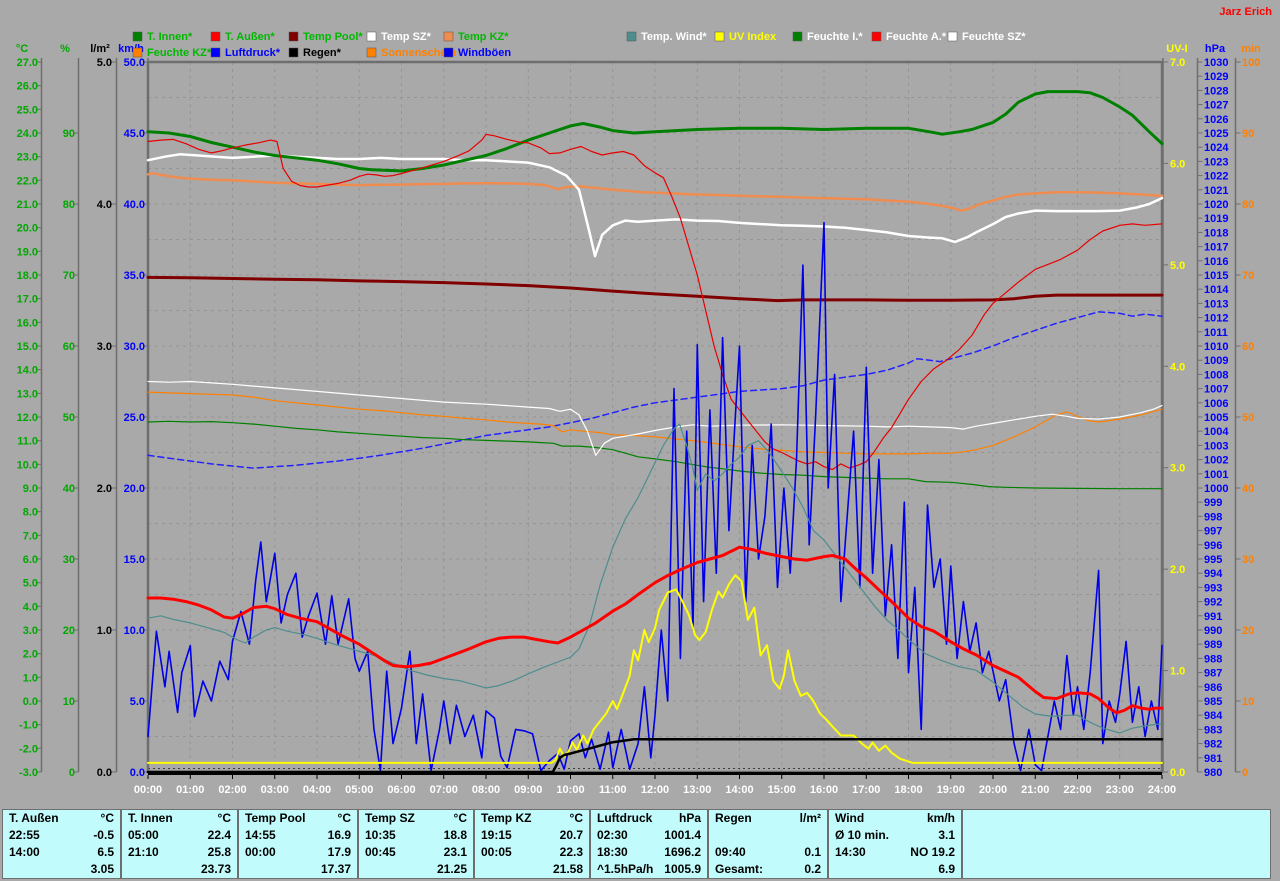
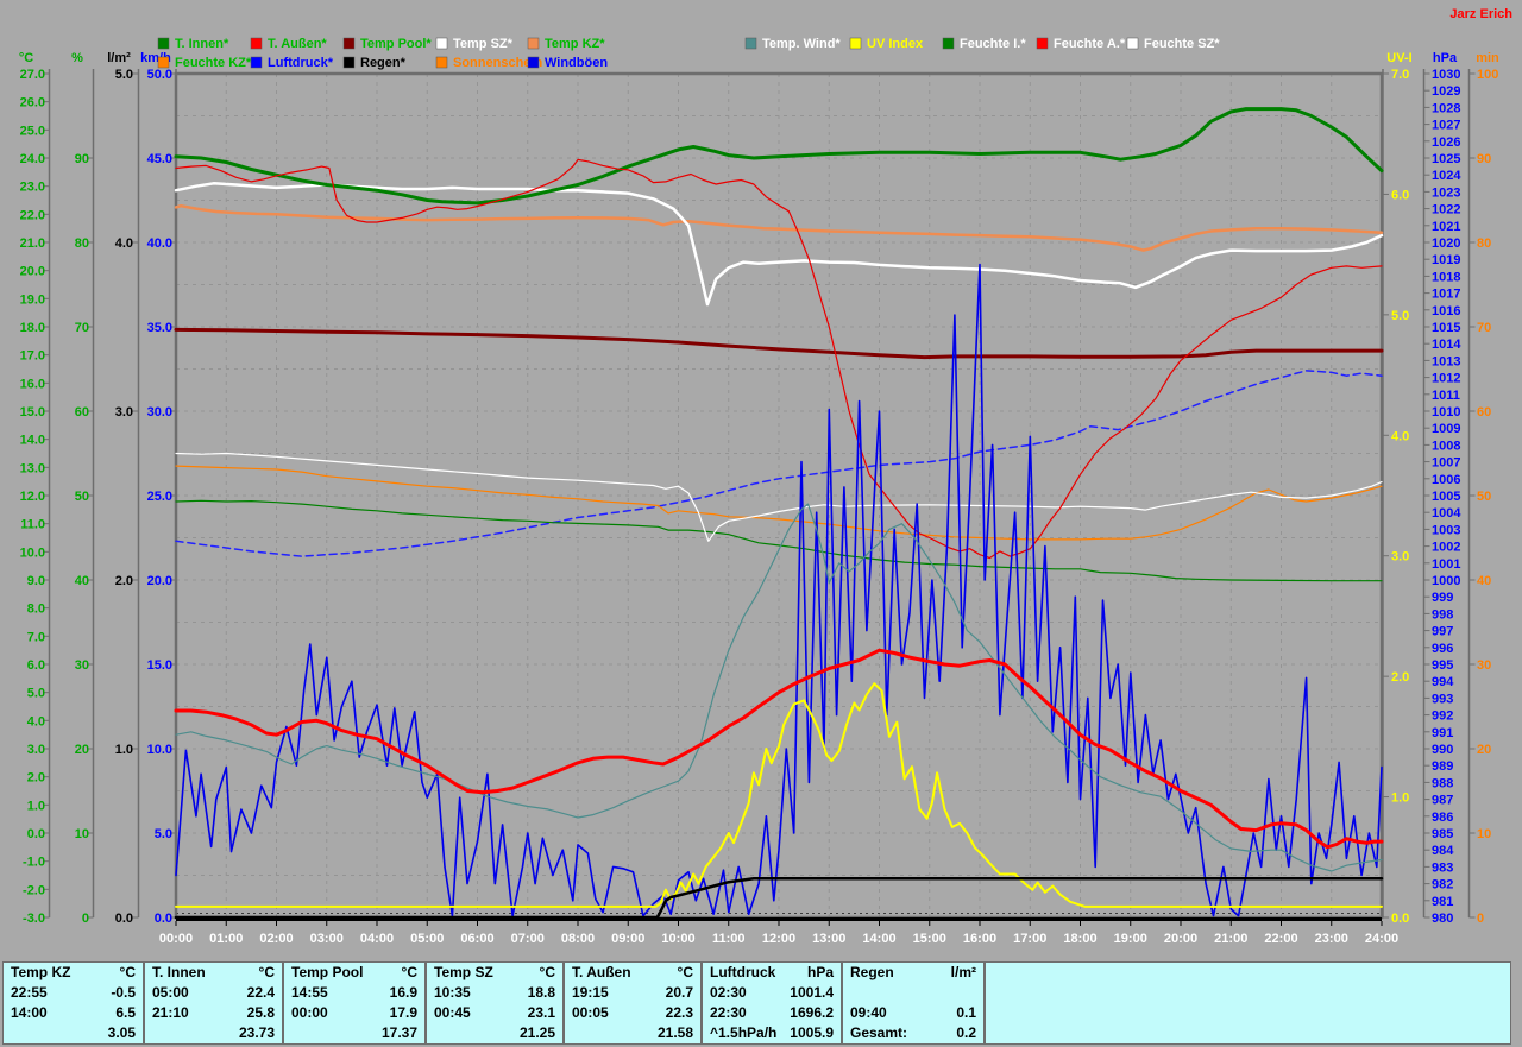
  Jarz Erich
  °C
  27.0
  26.0
  25.0
  24.0
  23.0
  22.0
  21.0
  20.0
  19.0
  18.0
  17.0
  16.0
  15.0
  14.0
  13.0
  12.0
  11.0
  10.0
  9.0
  8.0
  7.0
  6.0
  5.0
  4.0
  3.0
  2.0
  1.0
  0.0
  -1.0
  -2.0
  -3.0
  %
  90
  80
  70
  60
  50
  40
  30
  20
  10
  0
  l/m²
  5.0
  4.0
  3.0
  2.0
  1.0
  0.0
  50.0
  45.0
  40.0
  35.0
  30.0
  25.0
  20.0
  15.0
  10.0
  5.0
  0.0
  UV-I
  7.0
  6.0
  5.0
  4.0
  3.0
  2.0
  1.0
  0.0
  hPa
  1030
  1029
  1028
  1027
  1026
  1025
  1024
  1023
  1022
  1021
  1020
  1019
  1018
  1017
  1016
  1015
  1014
  1013
  1012
  1011
  1010
  1009
  1008
  1007
  1006
  1005
  1004
  1003
  1002
  1001
  1000
  999
  998
  997
  996
  995
  994
  993
  992
  991
  990
  989
  988
  987
  986
  985
  984
  983
  982
  981
  980
  min
  100
  90
  80
  70
  60
  50
  40
  30
  20
  10
  0
  00:00
  01:00
  02:00
  03:00
  04:00
  05:00
  06:00
  07:00
  08:00
  09:00
  10:00
  11:00
  12:00
  13:00
  14:00
  15:00
  16:00
  17:00
  18:00
  19:00
  20:00
  21:00
  22:00
  23:00
  24:00
  T. Innen*
  T. Außen*
  Temp Pool*
  Temp SZ*
  Temp KZ*
  Temp. Wind*
  UV Index
  Feuchte I.*
  Feuchte A.*
  Feuchte SZ*
  Feuchte KZ*
  Luftdruck*
  Regen*
  Sonnensche
  Windböen
- T. Außen
+ Temp KZ
  °C
  22:55
  -0.5
  14:00
  6.5
  3.05
  T. Innen
  °C
  05:00
  22.4
  21:10
  25.8
  23.73
  Temp Pool
  °C
  14:55
  16.9
  00:00
  17.9
  17.37
  Temp SZ
  °C
  10:35
  18.8
  00:45
  23.1
  21.25
- Temp KZ
+ T. Außen
  °C
  19:15
  20.7
  00:05
  22.3
  21.58
  Luftdruck
  hPa
  02:30
  1001.4
- 18:30
+ 22:30
  1696.2
  ^1.5hPa/h
  1005.9
  Regen
  l/m²
  09:40
  0.1
  Gesamt:
  0.2
- Wind
- km/h
- Ø 10 min.
- 3.1
- 14:30
- NO 19.2
- 6.9
